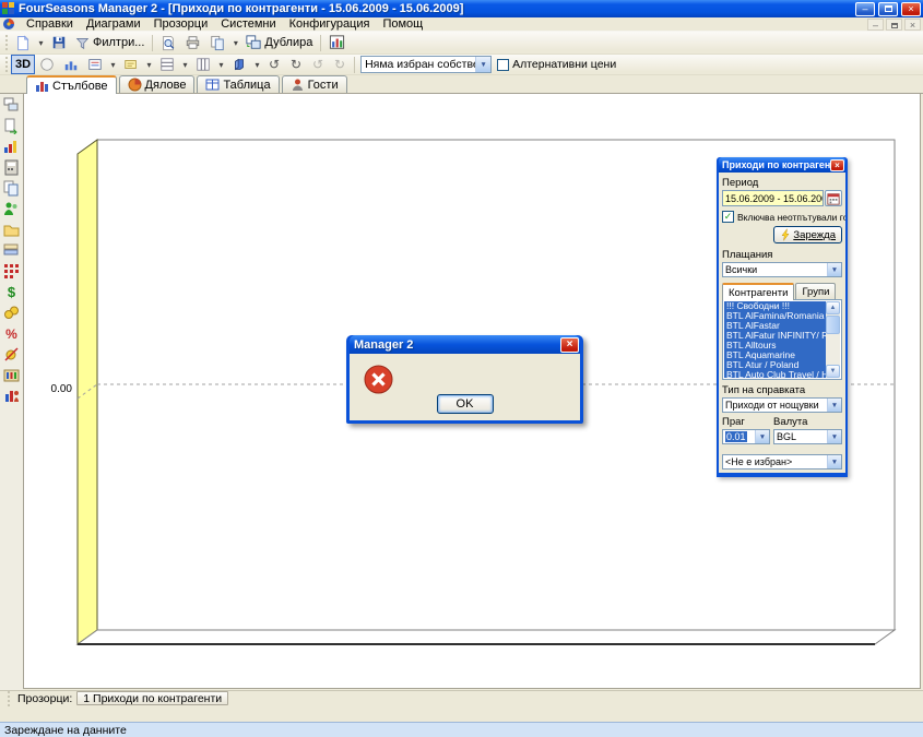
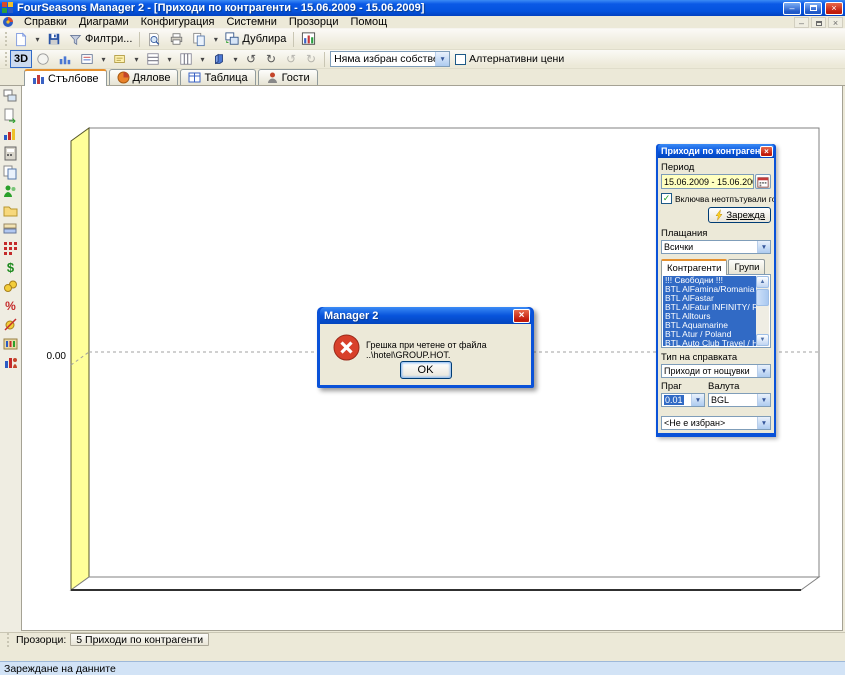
  FourSeasons Manager 2 - [Приходи по контрагенти - 15.06.2009 - 15.06.2009]
  –
  ×
  Справки
  Диаграми
- Прозорци
+ Конфигурация
  Системни
- Конфигурация
+ Прозорци
  Помощ
  –
  ×
  ▾
  Филтри...
  ▾
  Дублира
  3D
  ▾
  ▾
  ▾
  ▾
  ▾
  ↺
  ↻
  ↺
  ↻
  Няма избран собств
  Алтернативни цени
  Стълбове
  Дялове
  Таблица
  Гости
  $
  %
  0.00
  Manager 2
  ×
+ Грешка при четене от файла ..\hotel\GROUP.HOT.
  OK
  Приходи по контраген
  ×
  Период
  15.06.2009 - 15.06.20
  ✓
  Включва неотпътували г
  Зарежда
  Плащания
  Всички
  Контрагенти
  Групи
  !!! Свободни !!!
  BTL AlFamina/Romania
  BTL AlFastar
  BTL AlFatur INFINITY/
  BTL Alltours
  BTL Aquamarine
  BTL Atur / Poland
  BTL Auto Club Travel /
  Тип на справката
  Приходи от нощувки
  Праг
  Валута
  0.01
  BGL
  <Не е избран>
  Прозорци:
- 1 Приходи по контрагенти
+ 5 Приходи по контрагенти
  Зареждане на данните
